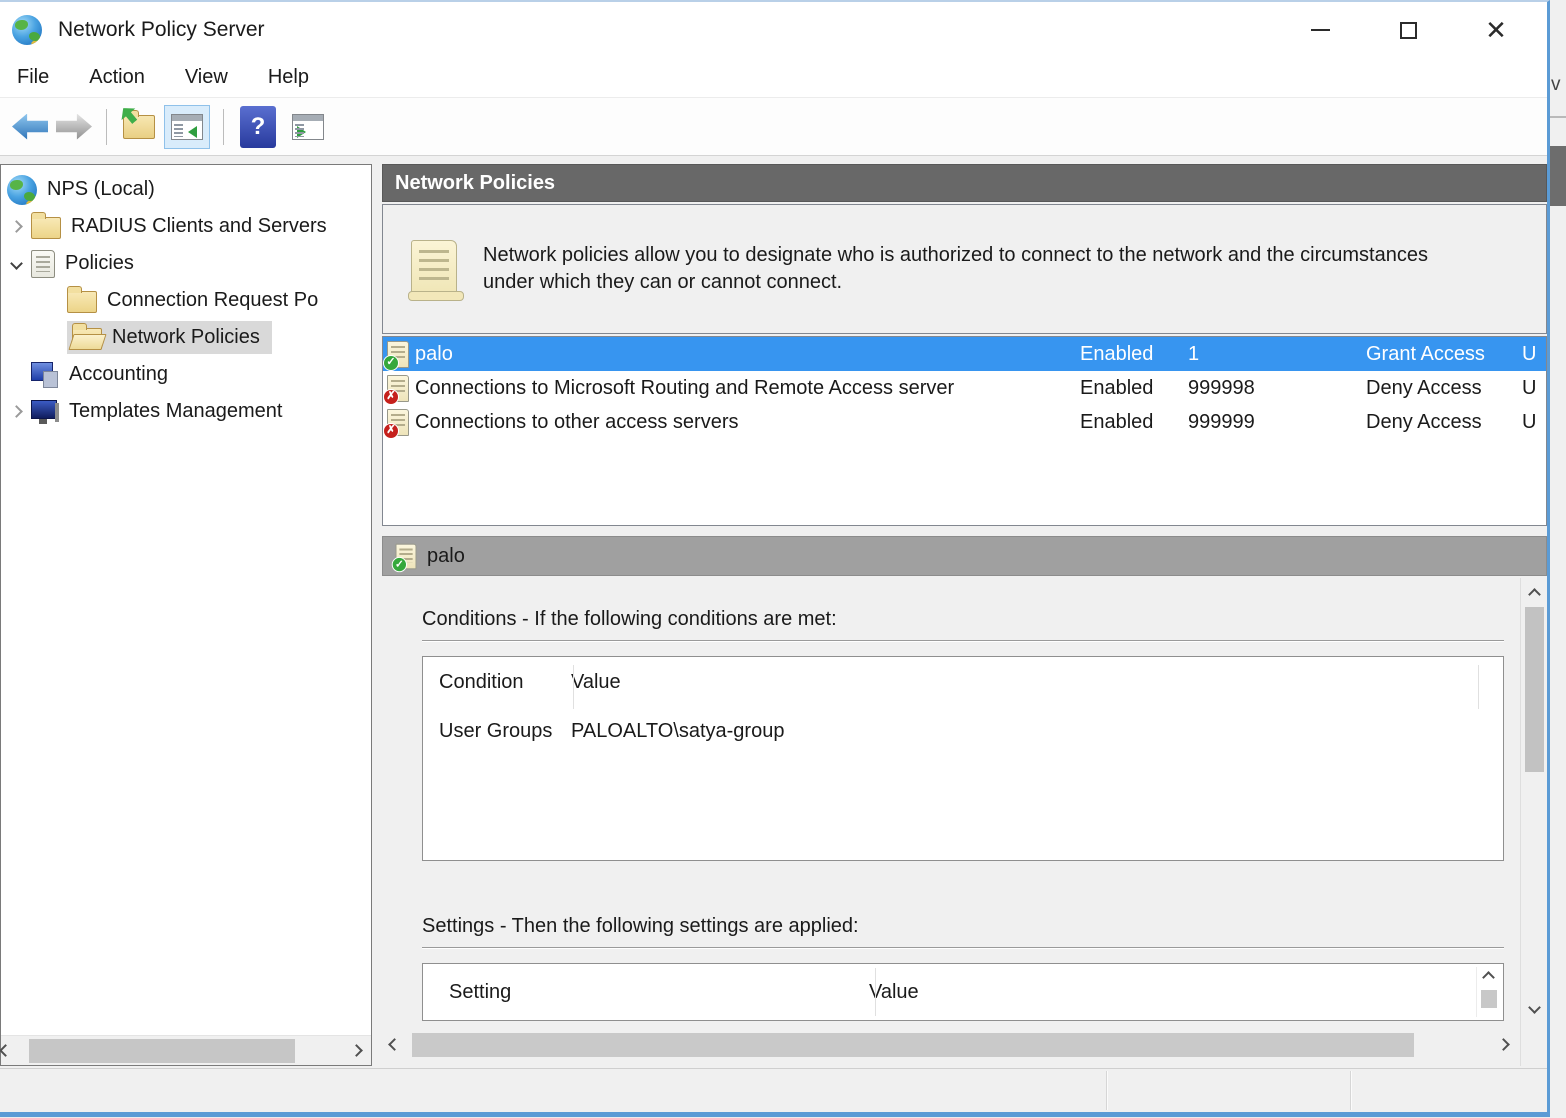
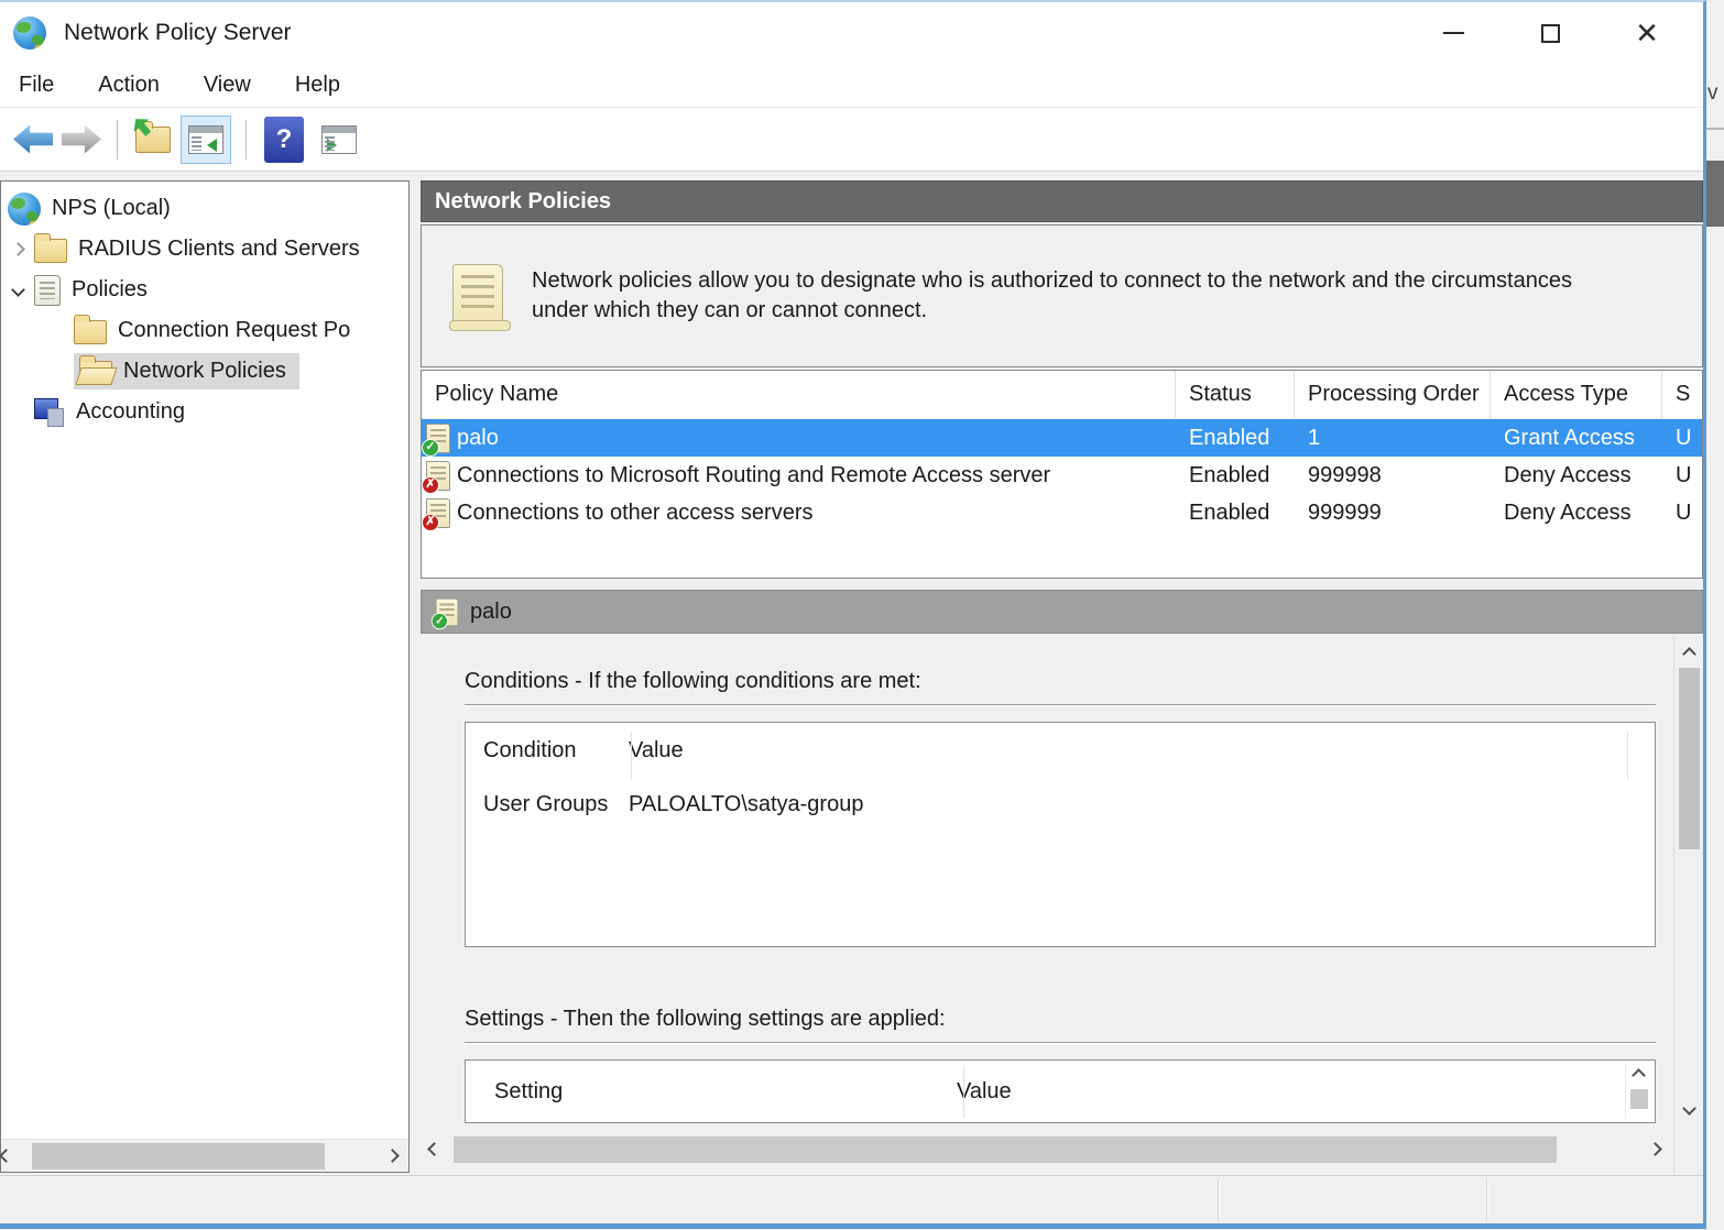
  v
  Network Policy Server
  ✕
  File
  Action
  View
  Help
  ?
  NPS (Local)
  RADIUS Clients and Servers
  Policies
  Connection Request Po
  Network Policies
  Accounting
- Templates Management
  Network Policies
  Network policies allow you to designate who is authorized to connect to the network and the circumstances under which they can or cannot connect.
+ Policy Name
+ Status
+ Processing Order
+ Access Type
+ S
  palo
  Enabled
  1
  Grant Access
  U
  Connections to Microsoft Routing and Remote Access server
  Enabled
  999998
  Deny Access
  U
  Connections to other access servers
  Enabled
  999999
  Deny Access
  U
  palo
  Conditions - If the following conditions are met:
  Condition
  Value
  User Groups
  PALOALTO\satya-group
  Settings - Then the following settings are applied:
  Setting
  alue
